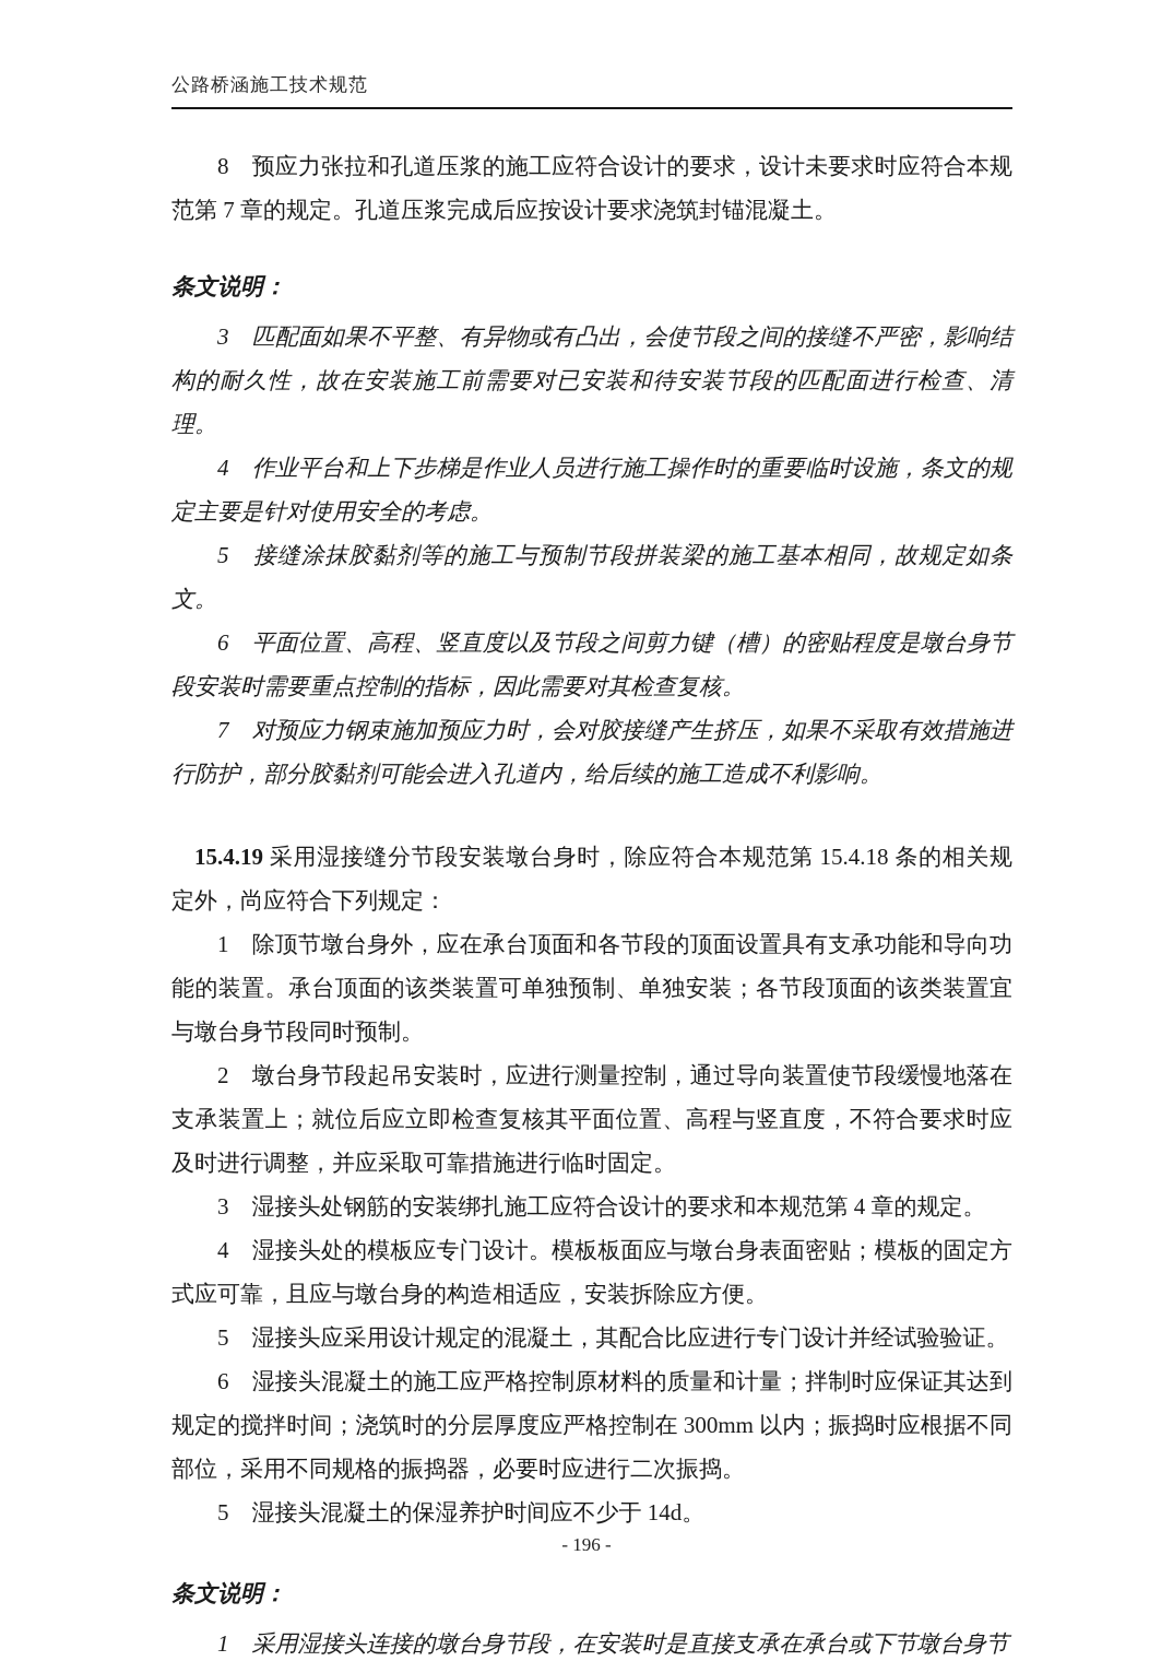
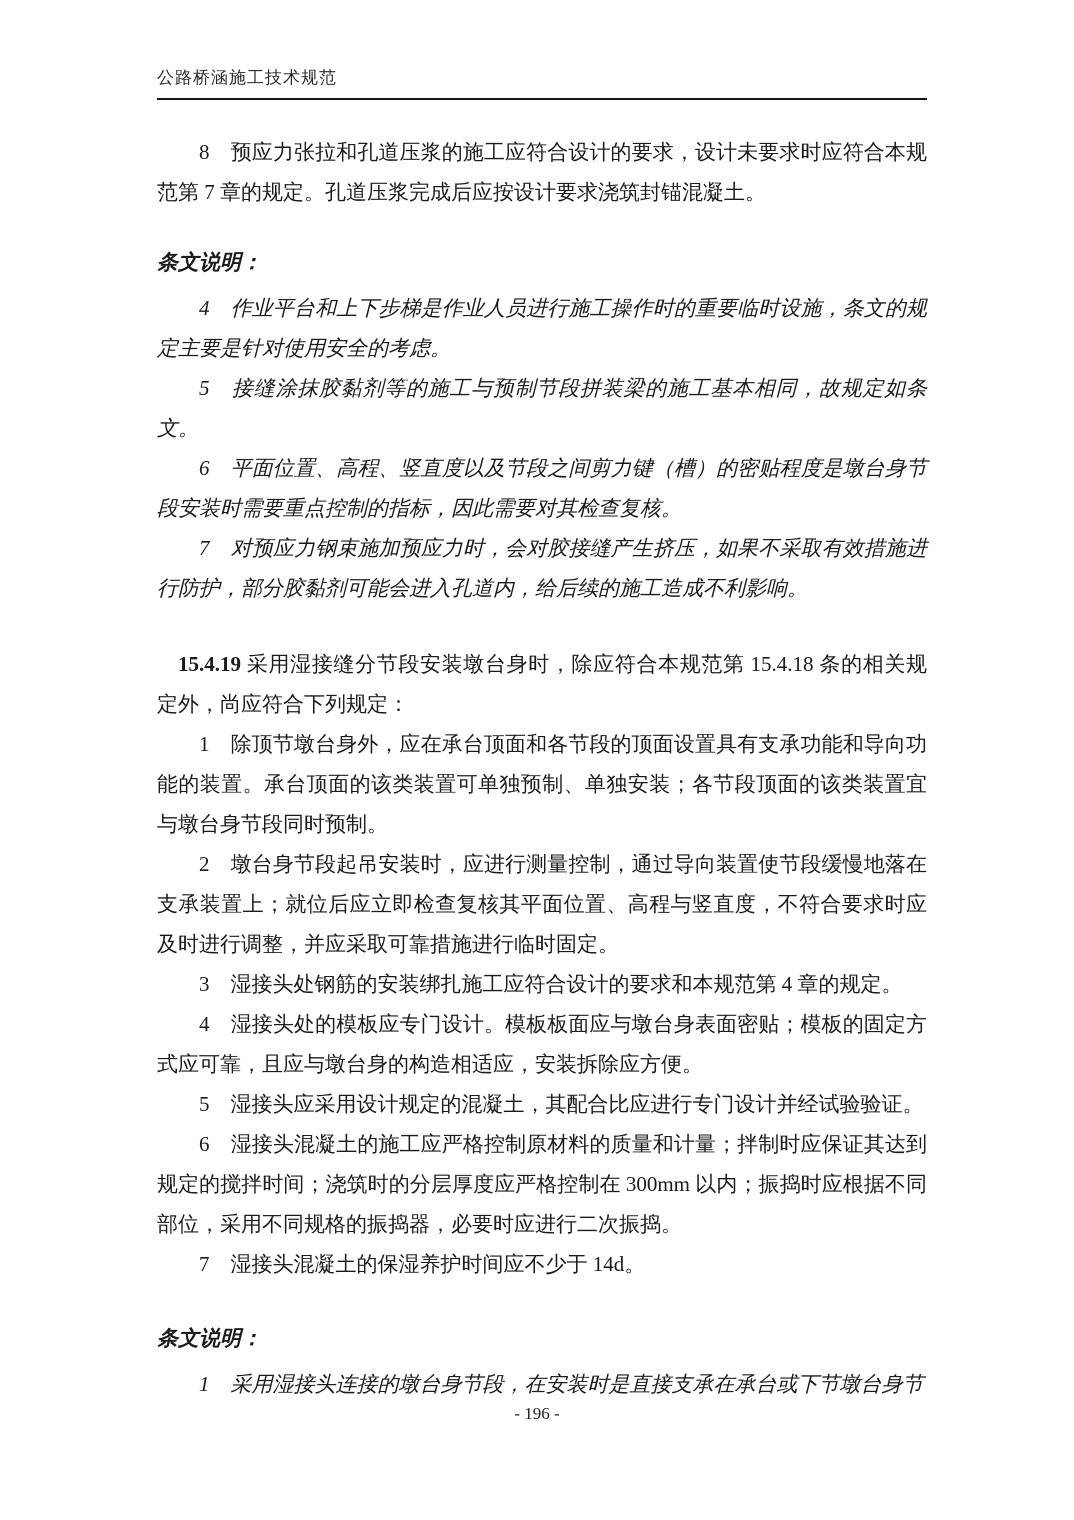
  公路桥涵施工技术规范
  8 预应力张拉和孔道压浆的施工应符合设计的要求，设计未要求时应符合本规范第 7 章的规定。孔道压浆完成后应按设计要求浇筑封锚混凝土。
  条文说明：
- 3 匹配面如果不平整、有异物或有凸出，会使节段之间的接缝不严密，影响结构的耐久性，故在安装施工前需要对已安装和待安装节段的匹配面进行检查、清理。
  4 作业平台和上下步梯是作业人员进行施工操作时的重要临时设施，条文的规定主要是针对使用安全的考虑。
  5 接缝涂抹胶黏剂等的施工与预制节段拼装梁的施工基本相同，故规定如条文。
  6 平面位置、高程、竖直度以及节段之间剪力键（槽）的密贴程度是墩台身节段安装时需要重点控制的指标，因此需要对其检查复核。
  7 对预应力钢束施加预应力时，会对胶接缝产生挤压，如果不采取有效措施进行防护，部分胶黏剂可能会进入孔道内，给后续的施工造成不利影响。
  15.4.19 采用湿接缝分节段安装墩台身时，除应符合本规范第 15.4.18 条的相关规定外，尚应符合下列规定：
  1 除顶节墩台身外，应在承台顶面和各节段的顶面设置具有支承功能和导向功能的装置。承台顶面的该类装置可单独预制、单独安装；各节段顶面的该类装置宜与墩台身节段同时预制。
  2 墩台身节段起吊安装时，应进行测量控制，通过导向装置使节段缓慢地落在支承装置上；就位后应立即检查复核其平面位置、高程与竖直度，不符合要求时应及时进行调整，并应采取可靠措施进行临时固定。
  3 湿接头处钢筋的安装绑扎施工应符合设计的要求和本规范第 4 章的规定。
  4 湿接头处的模板应专门设计。模板板面应与墩台身表面密贴；模板的固定方式应可靠，且应与墩台身的构造相适应，安装拆除应方便。
  5 湿接头应采用设计规定的混凝土，其配合比应进行专门设计并经试验验证。
  6 湿接头混凝土的施工应严格控制原材料的质量和计量；拌制时应保证其达到规定的搅拌时间；浇筑时的分层厚度应严格控制在 300mm 以内；振捣时应根据不同部位，采用不同规格的振捣器，必要时应进行二次振捣。
- 5 湿接头混凝土的保湿养护时间应不少于 14d。
+ 7 湿接头混凝土的保湿养护时间应不少于 14d。
  条文说明：
  1 采用湿接头连接的墩台身节段，在安装时是直接支承在承台或下节墩台身节
  - 196 -
